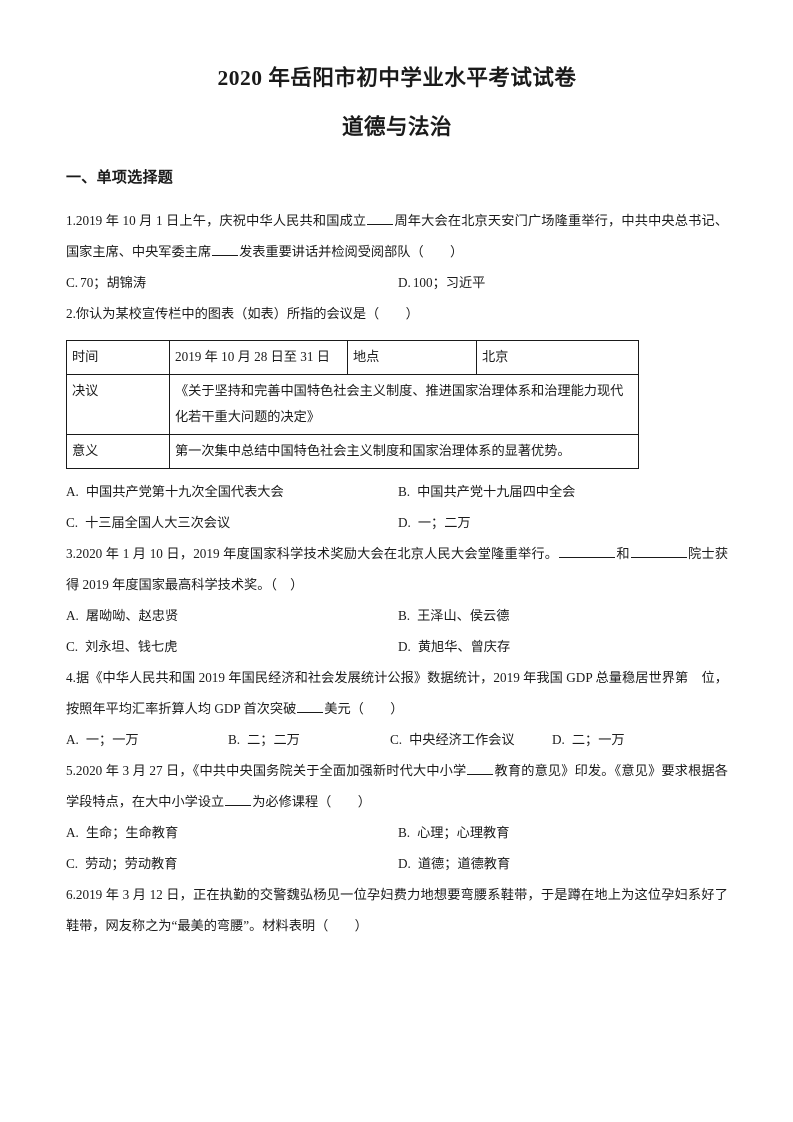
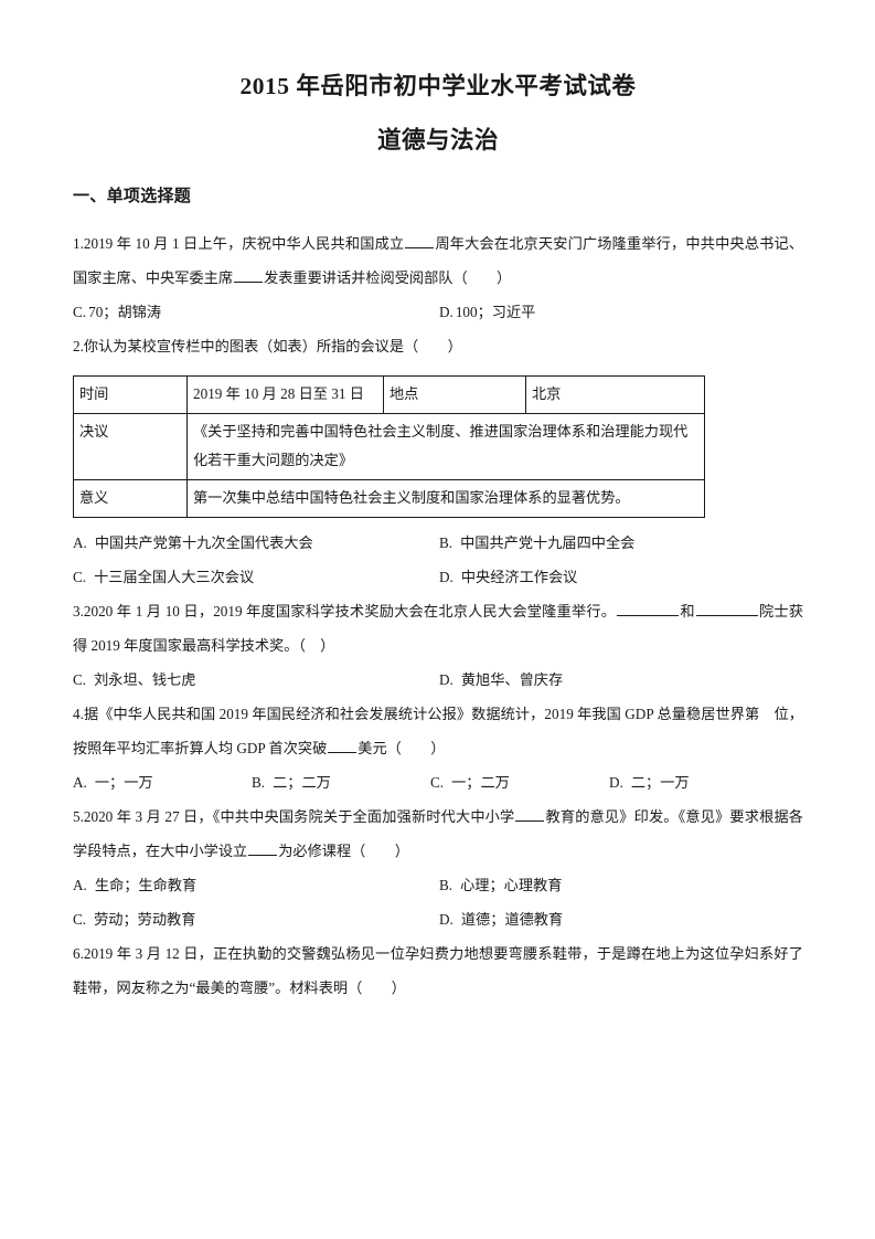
- 2020 年岳阳市初中学业水平考试试卷
+ 2015 年岳阳市初中学业水平考试试卷
  道德与法治
  一、单项选择题
  1.2019 年 10 月 1 日上午，庆祝中华人民共和国成立 周年大会在北京天安门广场隆重举行，中共中央总书记、国家主席、中央军委主席 发表重要讲话并检阅受阅部队（ ）
  C. 70；胡锦涛
  D. 100；习近平
  2.你认为某校宣传栏中的图表（如表）所指的会议是（ ）
  时间	2019 年 10 月 28 日至 31 日	地点	北京
  决议	《关于坚持和完善中国特色社会主义制度、推进国家治理体系和治理能力现代化若干重大问题的决定》
  意义	第一次集中总结中国特色社会主义制度和国家治理体系的显著优势。
  A. 中国共产党第十九次全国代表大会
  B. 中国共产党十九届四中全会
  C. 十三届全国人大三次会议
- D. 一；二万
+ D. 中央经济工作会议
  3.2020 年 1 月 10 日，2019 年度国家科学技术奖励大会在北京人民大会堂隆重举行。 和 院士获得 2019 年度国家最高科学技术奖。（ ）
- A. 屠呦呦、赵忠贤
- B. 王泽山、侯云德
  C. 刘永坦、钱七虎
  D. 黄旭华、曾庆存
  4.据《中华人民共和国 2019 年国民经济和社会发展统计公报》数据统计，2019 年我国 GDP 总量稳居世界第 位，按照年平均汇率折算人均 GDP 首次突破 美元（ ）
  A. 一；一万
  B. 二；二万
- C. 中央经济工作会议
+ C. 一；二万
  D. 二；一万
  5.2020 年 3 月 27 日，《中共中央国务院关于全面加强新时代大中小学 教育的意见》印发。《意见》要求根据各学段特点，在大中小学设立 为必修课程（ ）
  A. 生命；生命教育
  B. 心理；心理教育
  C. 劳动；劳动教育
  D. 道德；道德教育
  6.2019 年 3 月 12 日，正在执勤的交警魏弘杨见一位孕妇费力地想要弯腰系鞋带，于是蹲在地上为这位孕妇系好了鞋带，网友称之为“最美的弯腰”。材料表明（ ）
